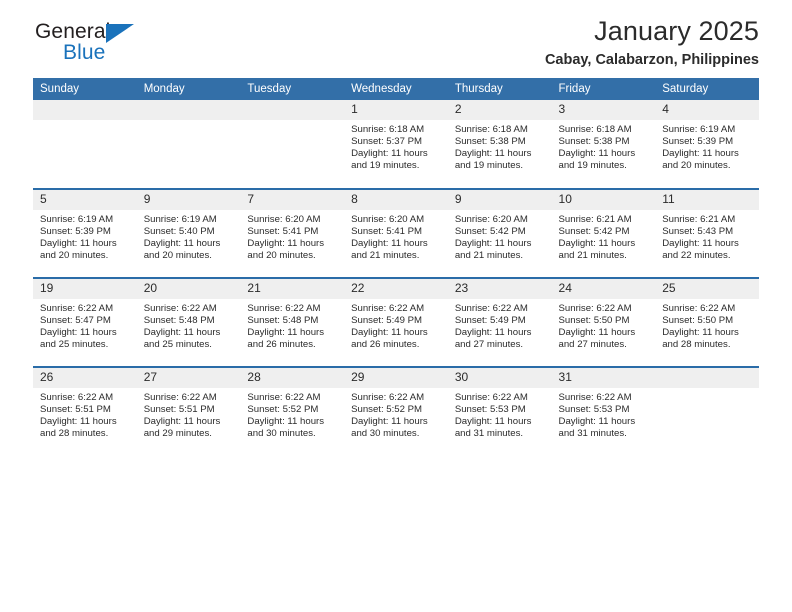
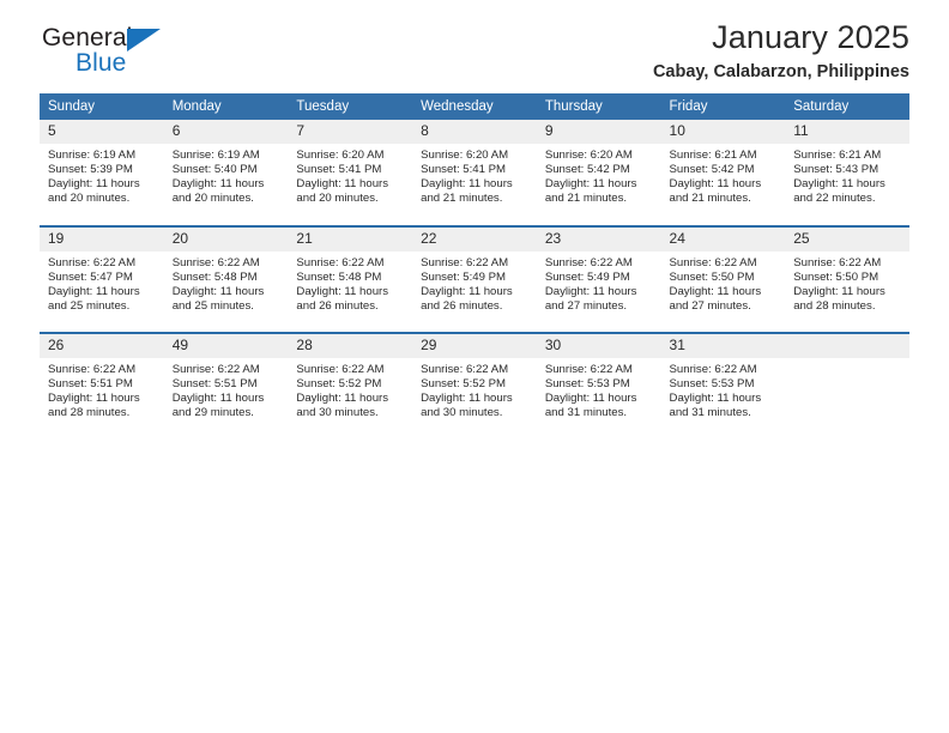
  General
  Blue
  January 2025
  Cabay, Calabarzon, Philippines
  Sunday	Monday	Tuesday	Wednesday	Thursday	Friday	Saturday
- 			1Sunrise: 6:18 AMSunset: 5:37 PMDaylight: 11 hoursand 19 minutes.	2Sunrise: 6:18 AMSunset: 5:38 PMDaylight: 11 hoursand 19 minutes.	3Sunrise: 6:18 AMSunset: 5:38 PMDaylight: 11 hoursand 19 minutes.	4Sunrise: 6:19 AMSunset: 5:39 PMDaylight: 11 hoursand 20 minutes.
- 5Sunrise: 6:19 AMSunset: 5:39 PMDaylight: 11 hoursand 20 minutes.	9Sunrise: 6:19 AMSunset: 5:40 PMDaylight: 11 hoursand 20 minutes.	7Sunrise: 6:20 AMSunset: 5:41 PMDaylight: 11 hoursand 20 minutes.	8Sunrise: 6:20 AMSunset: 5:41 PMDaylight: 11 hoursand 21 minutes.	9Sunrise: 6:20 AMSunset: 5:42 PMDaylight: 11 hoursand 21 minutes.	10Sunrise: 6:21 AMSunset: 5:42 PMDaylight: 11 hoursand 21 minutes.	11Sunrise: 6:21 AMSunset: 5:43 PMDaylight: 11 hoursand 22 minutes.
+ 5Sunrise: 6:19 AMSunset: 5:39 PMDaylight: 11 hoursand 20 minutes.	6Sunrise: 6:19 AMSunset: 5:40 PMDaylight: 11 hoursand 20 minutes.	7Sunrise: 6:20 AMSunset: 5:41 PMDaylight: 11 hoursand 20 minutes.	8Sunrise: 6:20 AMSunset: 5:41 PMDaylight: 11 hoursand 21 minutes.	9Sunrise: 6:20 AMSunset: 5:42 PMDaylight: 11 hoursand 21 minutes.	10Sunrise: 6:21 AMSunset: 5:42 PMDaylight: 11 hoursand 21 minutes.	11Sunrise: 6:21 AMSunset: 5:43 PMDaylight: 11 hoursand 22 minutes.
  19Sunrise: 6:22 AMSunset: 5:47 PMDaylight: 11 hoursand 25 minutes.	20Sunrise: 6:22 AMSunset: 5:48 PMDaylight: 11 hoursand 25 minutes.	21Sunrise: 6:22 AMSunset: 5:48 PMDaylight: 11 hoursand 26 minutes.	22Sunrise: 6:22 AMSunset: 5:49 PMDaylight: 11 hoursand 26 minutes.	23Sunrise: 6:22 AMSunset: 5:49 PMDaylight: 11 hoursand 27 minutes.	24Sunrise: 6:22 AMSunset: 5:50 PMDaylight: 11 hoursand 27 minutes.	25Sunrise: 6:22 AMSunset: 5:50 PMDaylight: 11 hoursand 28 minutes.
- 26Sunrise: 6:22 AMSunset: 5:51 PMDaylight: 11 hoursand 28 minutes.	27Sunrise: 6:22 AMSunset: 5:51 PMDaylight: 11 hoursand 29 minutes.	28Sunrise: 6:22 AMSunset: 5:52 PMDaylight: 11 hoursand 30 minutes.	29Sunrise: 6:22 AMSunset: 5:52 PMDaylight: 11 hoursand 30 minutes.	30Sunrise: 6:22 AMSunset: 5:53 PMDaylight: 11 hoursand 31 minutes.	31Sunrise: 6:22 AMSunset: 5:53 PMDaylight: 11 hoursand 31 minutes.
+ 26Sunrise: 6:22 AMSunset: 5:51 PMDaylight: 11 hoursand 28 minutes.	49Sunrise: 6:22 AMSunset: 5:51 PMDaylight: 11 hoursand 29 minutes.	28Sunrise: 6:22 AMSunset: 5:52 PMDaylight: 11 hoursand 30 minutes.	29Sunrise: 6:22 AMSunset: 5:52 PMDaylight: 11 hoursand 30 minutes.	30Sunrise: 6:22 AMSunset: 5:53 PMDaylight: 11 hoursand 31 minutes.	31Sunrise: 6:22 AMSunset: 5:53 PMDaylight: 11 hoursand 31 minutes.
